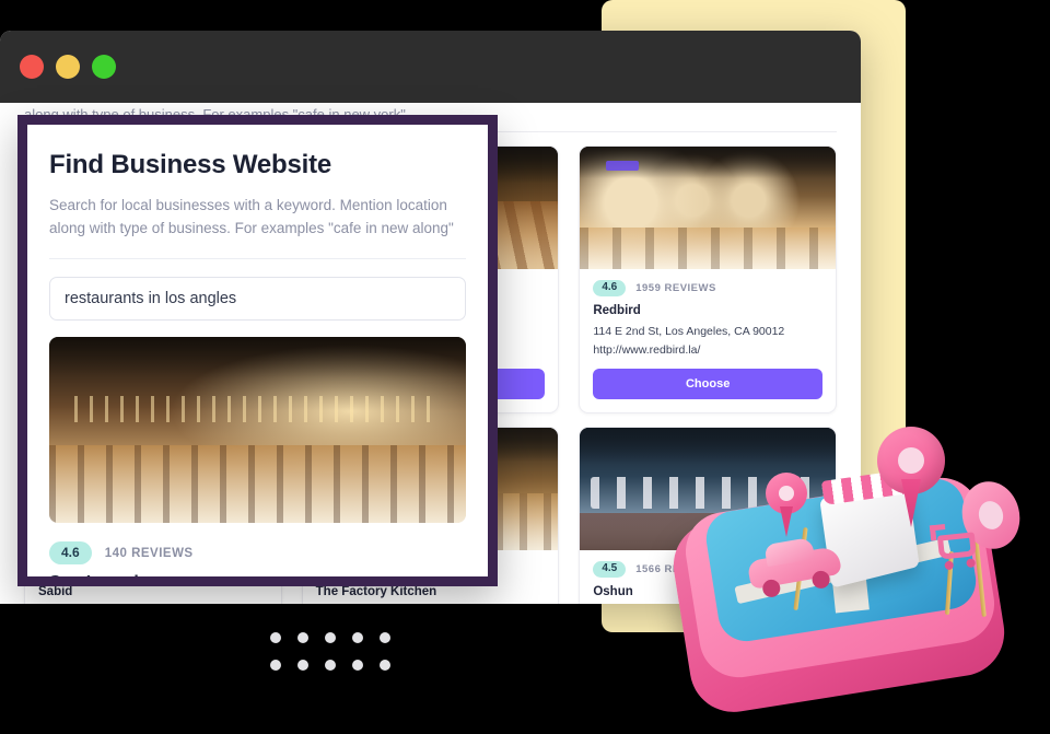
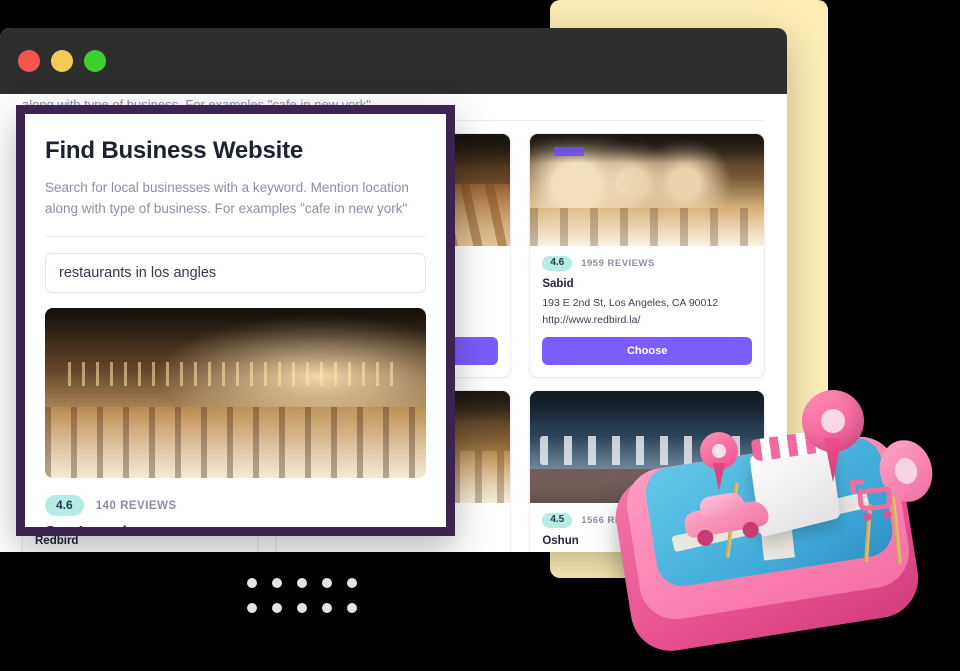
  4.6
  1959 REVIEWS
- Redbird
+ Sabid
- 114 E 2nd St, Los Angeles, CA 90012
+ 193 E 2nd St, Los Angeles, CA 90012
  http://www.redbird.la/
  Choose
- Sabid
+ Redbird
- The Factory Kitchen
  4.5
  Oshun
  Find Business Website
- Search for local businesses with a keyword. Mention location along with type of business. For examples "cafe in new along"
+ Search for local businesses with a keyword. Mention location along with type of business. For examples "cafe in new york"
  restaurants in los angles
  4.6
  140 REVIEWS
